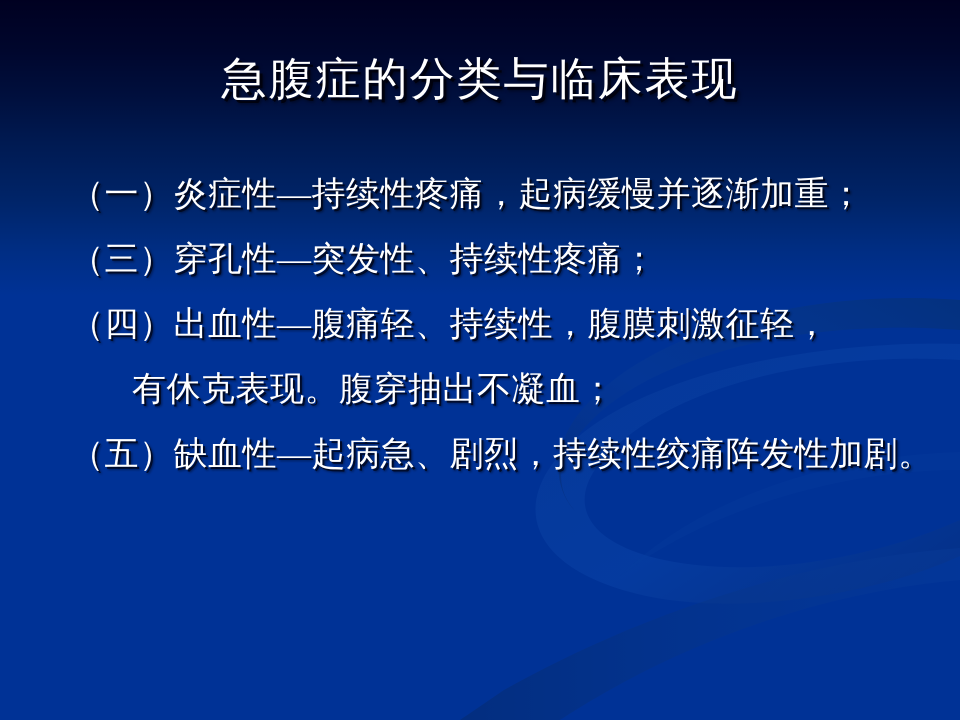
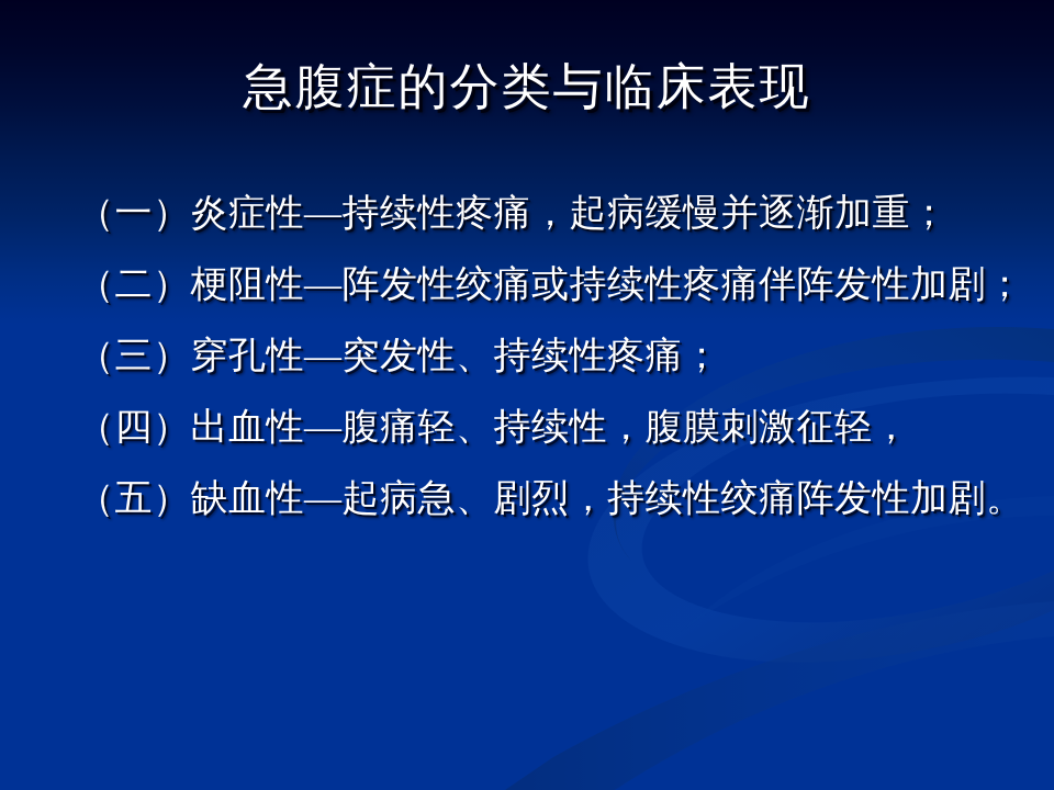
  急腹症的分类与临床表现
  （一）炎症性—持续性疼痛，起病缓慢并逐渐加重；
+ （二）梗阻性—阵发性绞痛或持续性疼痛伴阵发性加剧；
  （三）穿孔性—突发性、持续性疼痛；
  （四）出血性—腹痛轻、持续性，腹膜刺激征轻，
- 有休克表现。腹穿抽出不凝血；
  （五）缺血性—起病急、剧烈，持续性绞痛阵发性加剧。
